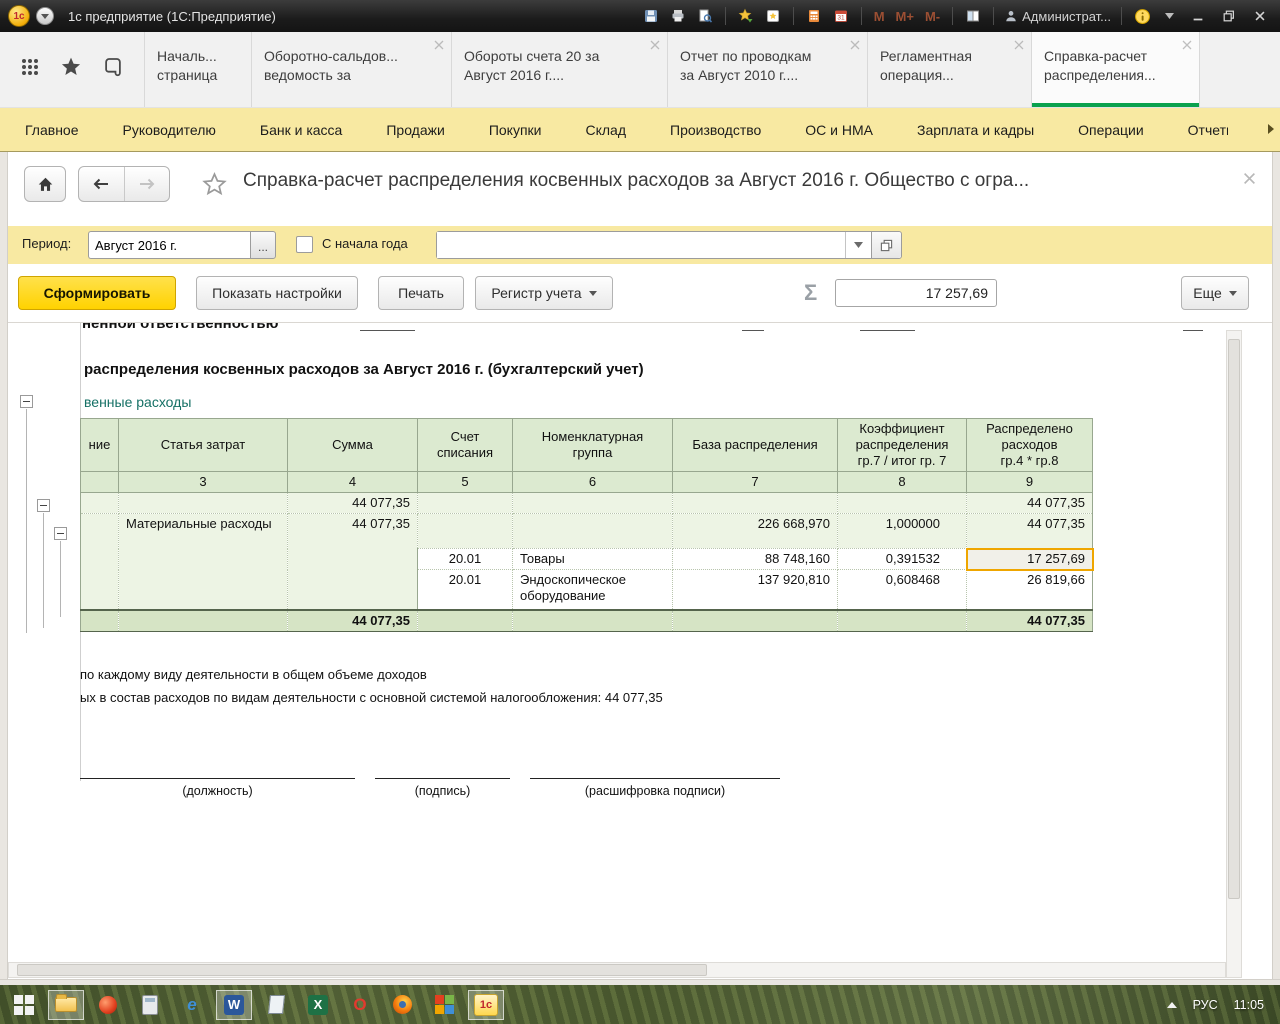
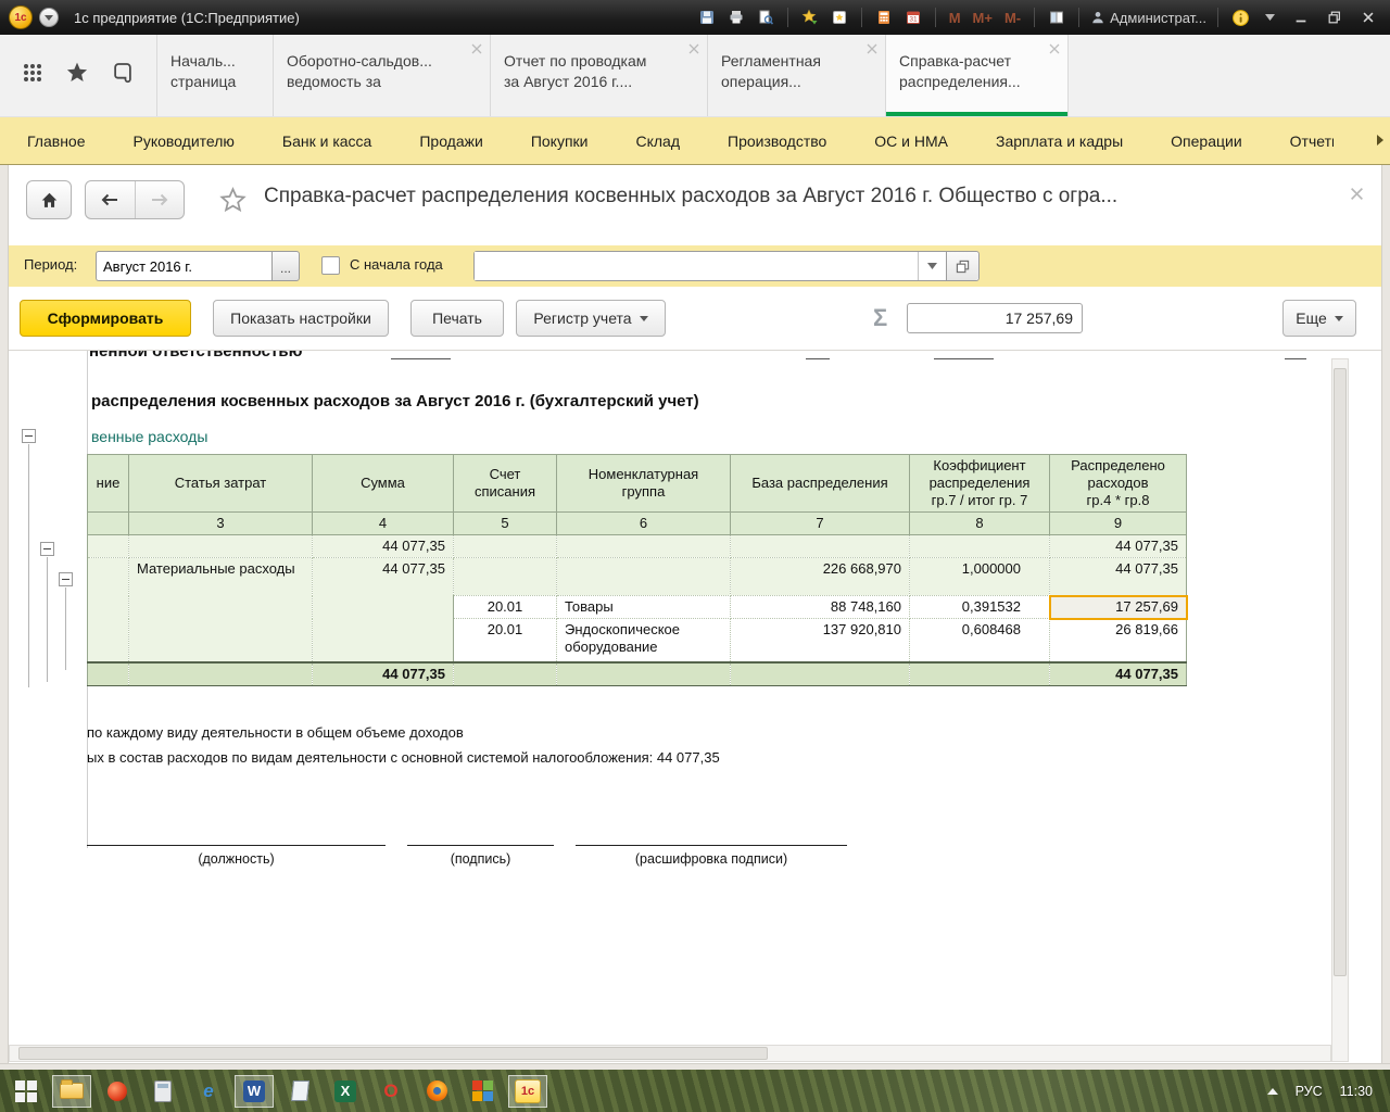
  1с
  1с предприятие (1С:Предприятие)
  M
  M+
  M-
  Администрат...
  Началь...
  страница
  Оборотно-сальдов...
  ведомость за
- Обороты счета 20 за
- Август 2016 г....
  Отчет по проводкам
- за Август 2010 г....
+ за Август 2016 г....
  Регламентная
  операция...
  Справка-расчет
  распределения...
  Главное
  Руководителю
  Банк и касса
  Продажи
  Покупки
  Склад
  Производство
  ОС и НМА
  Зарплата и кадры
  Операции
  Отчет
  Справка-расчет распределения косвенных расходов за Август 2016 г. Общество с огра...
  Период:
  Август 2016 г.
  ...
  С начала года
  Сформировать
  Показать настройки
  Печать
  Регистр учета
  Σ
  17 257,69
  Еще
  ненной ответственностью
  распределения косвенных расходов за Август 2016 г. (бухгалтерский учет)
  венные расходы
  ние	Статья затрат	Сумма	Счет списания	Номенклатурная группа	База распределения	Коэффициент распределения гр.7 / итог гр. 7	Распределено расходов гр.4 * гр.8
  	3	4	5	6	7	8	9
  		44 077,35					44 077,35
  	Материальные расходы	44 077,35			226 668,970	1,000000	44 077,35
  20.01	Товары	88 748,160	0,391532	17 257,69
  20.01	Эндоскопическое оборудование	137 920,810	0,608468	26 819,66
  		44 077,35					44 077,35
  по каждому виду деятельности в общем объеме доходов
  ых в состав расходов по видам деятельности с основной системой налогообложения: 44 077,35
  (должность)
  (подпись)
  (расшифровка подписи)
  e
  W
  X
  O
  1с
  РУС
- 11:05
+ 11:30
